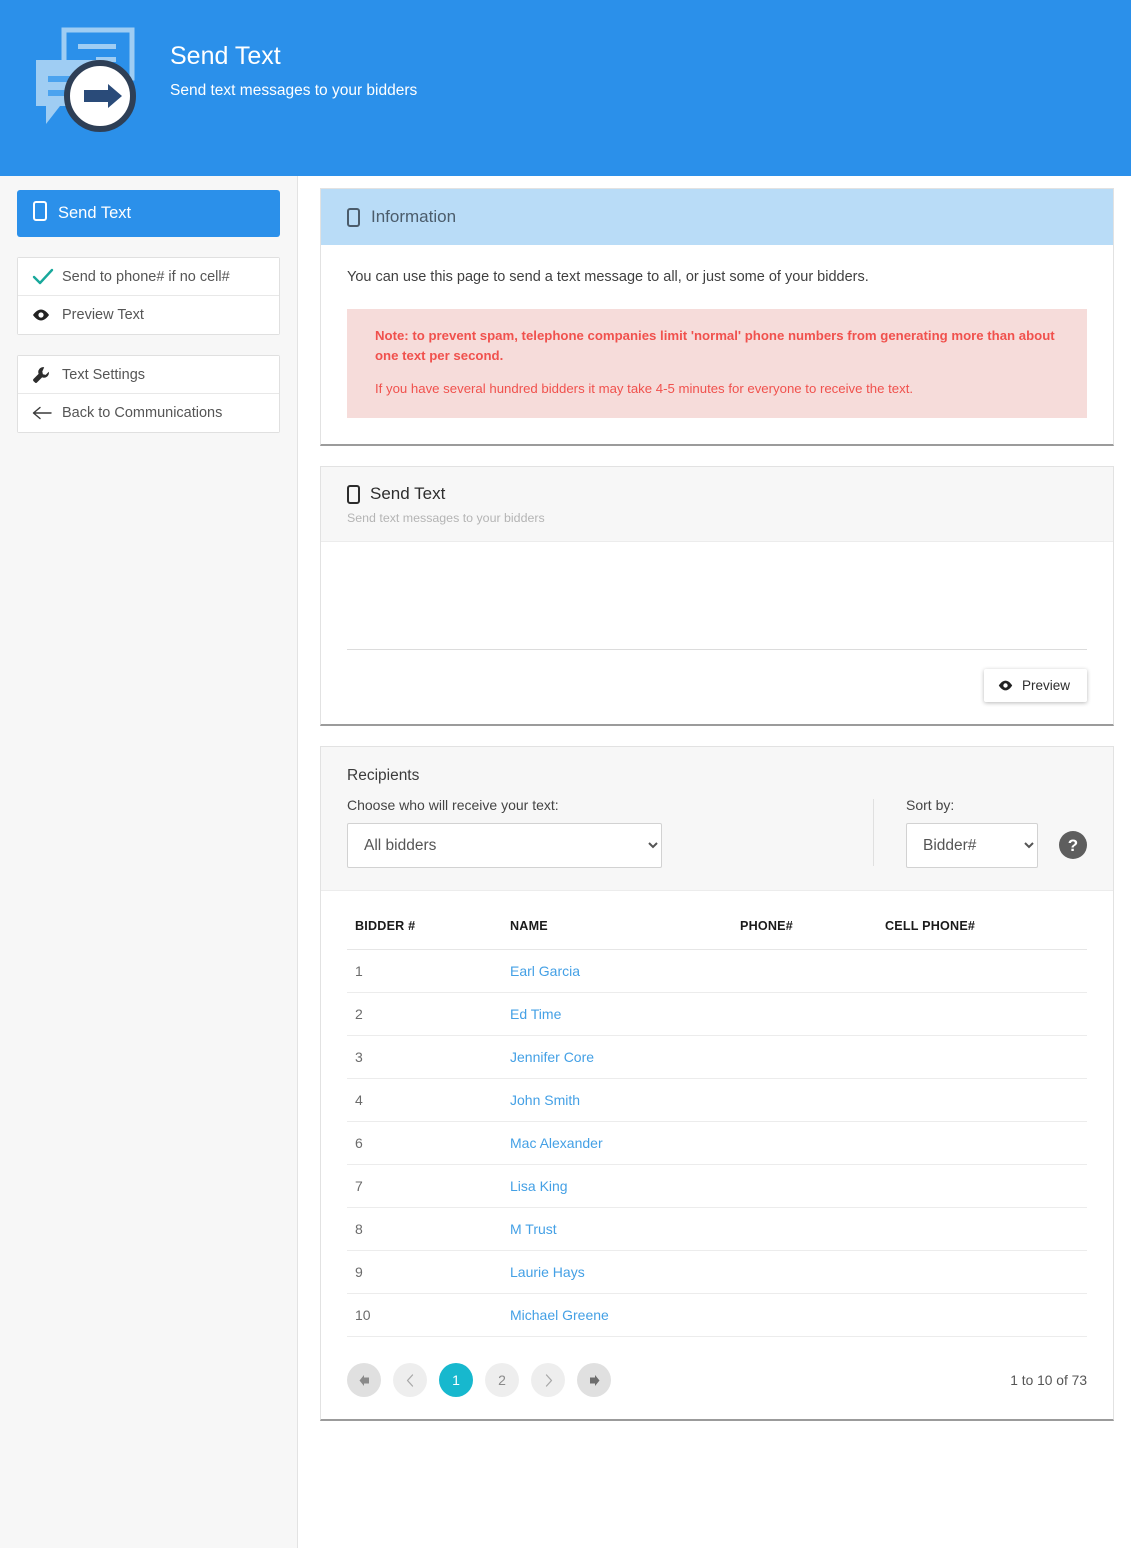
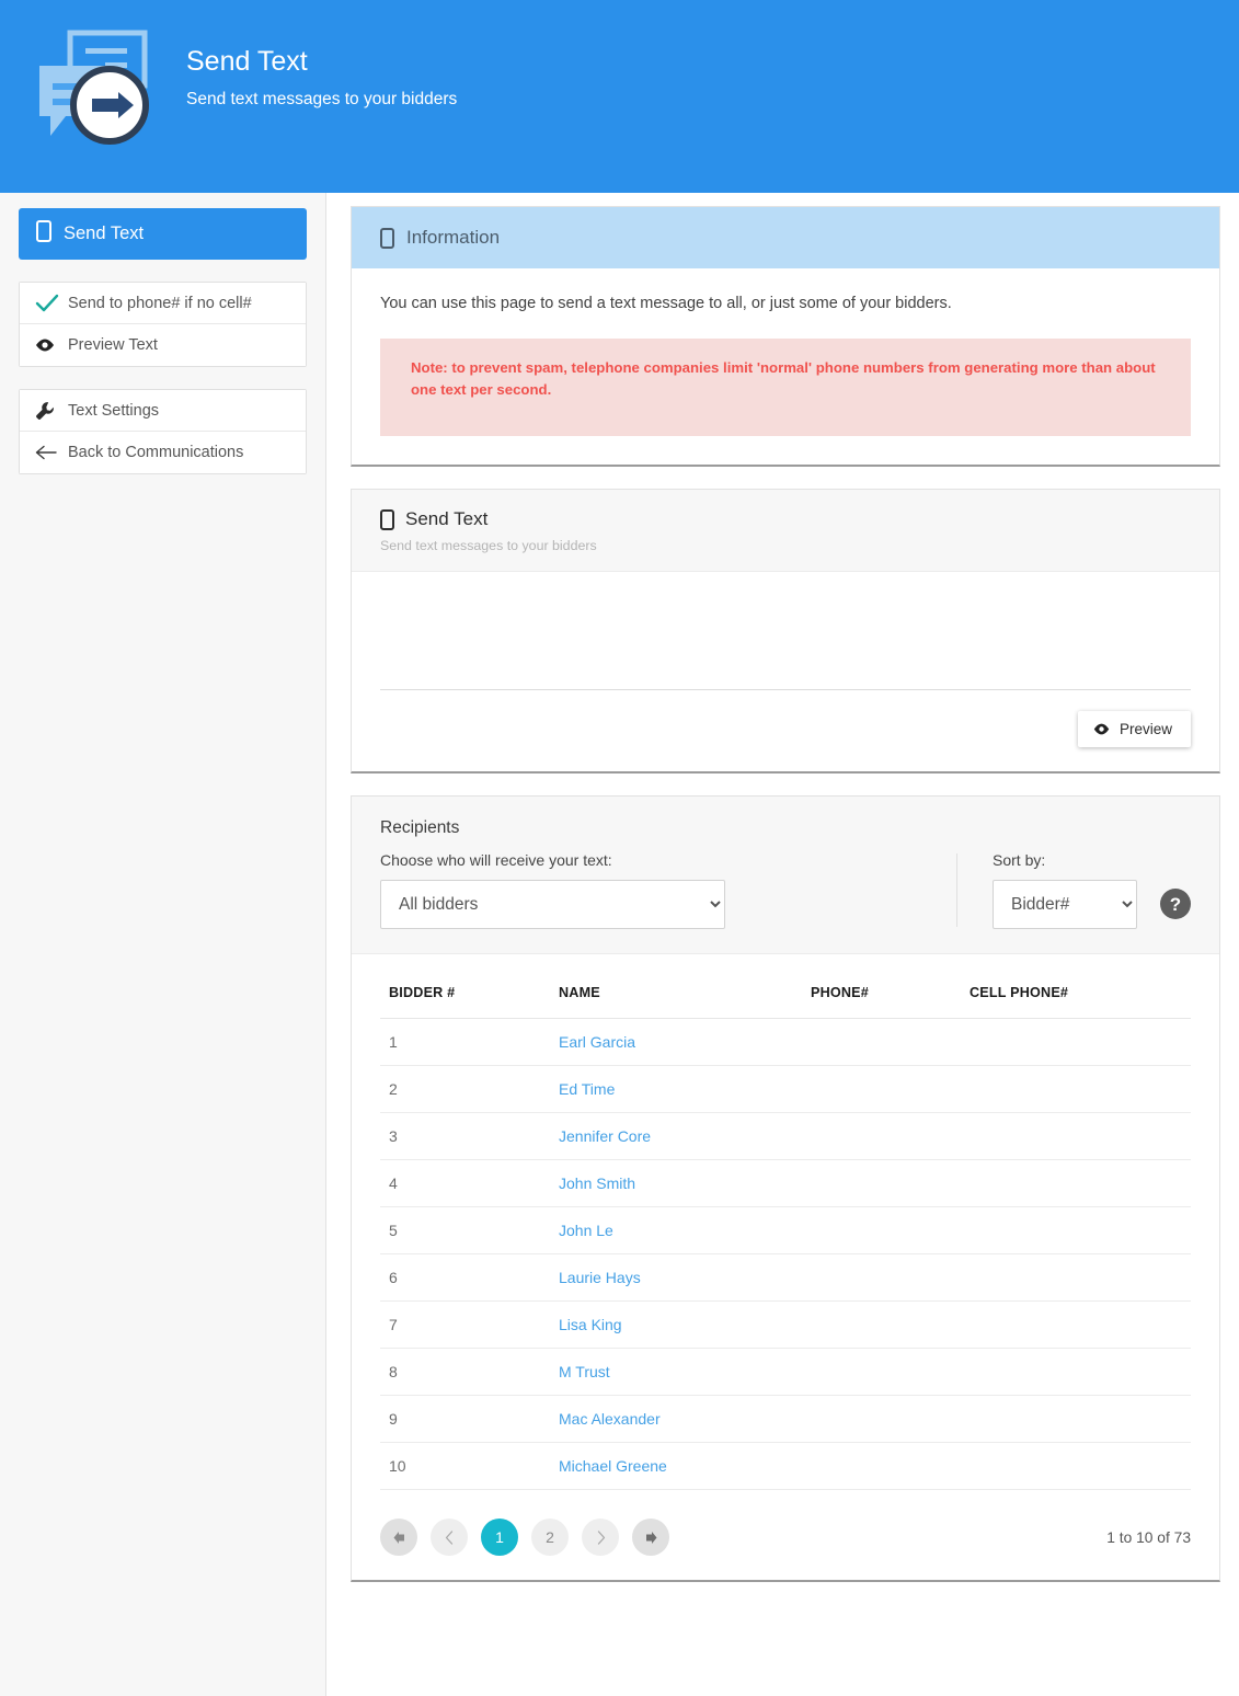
  Send Text
  Send text messages to your bidders
  Send Text
  Send to phone# if no cell#
  Preview Text
  Text Settings
  Back to Communications
  Information
  You can use this page to send a text message to all, or just some of your bidders.
  Note: to prevent spam, telephone companies limit 'normal' phone numbers from generating more than about one text per second.
- If you have several hundred bidders it may take 4-5 minutes for everyone to receive the text.
  Send Text
  Send text messages to your bidders
  Preview
  Recipients
  Choose who will receive your text:
  All bidders
  Sort by:
  Bidder#
  ?
  BIDDER #	NAME	PHONE#	CELL PHONE#
  1	Earl Garcia
  2	Ed Time
  3	Jennifer Core
  4	John Smith
+ 5	John Le
- 6	Mac Alexander
+ 6	Laurie Hays
  7	Lisa King
  8	M Trust
- 9	Laurie Hays
+ 9	Mac Alexander
  10	Michael Greene
  1
  2
  1 to 10 of 73
